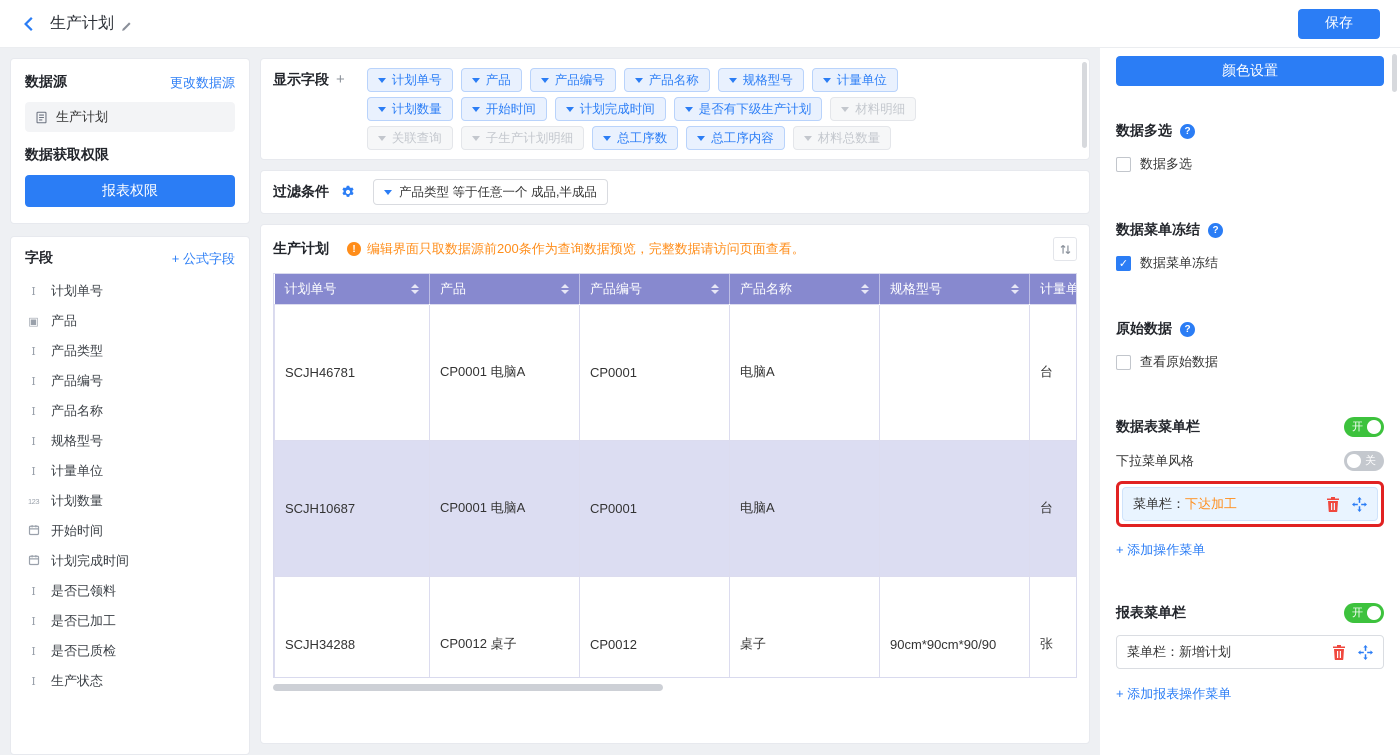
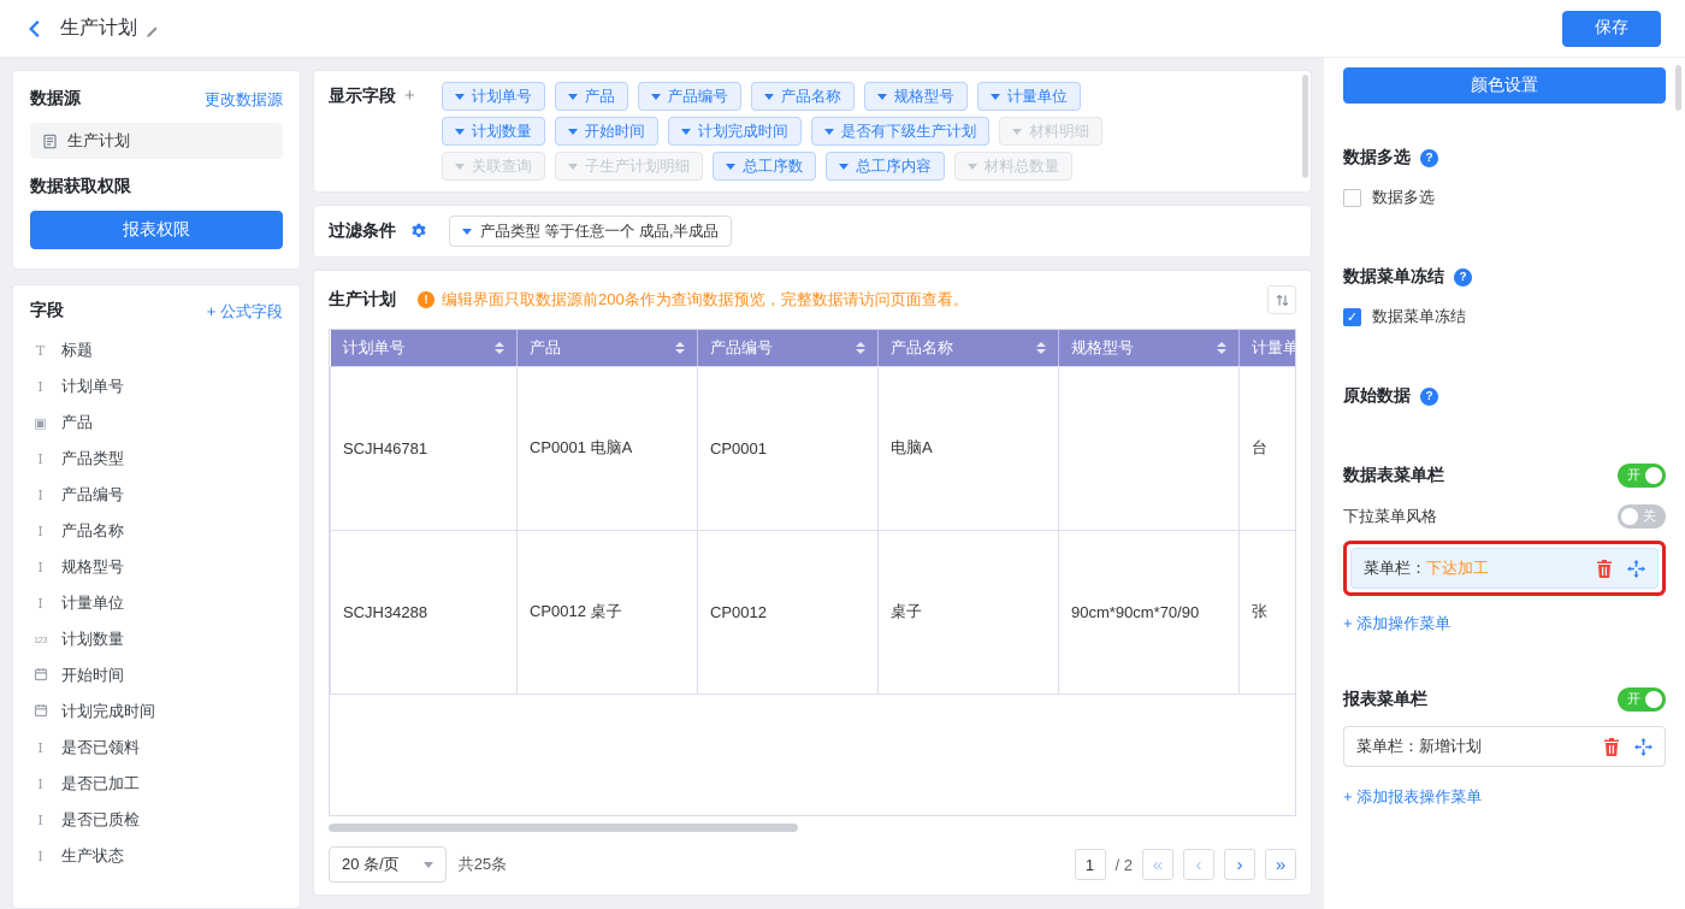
  生产计划
  保存
  数据源
  更改数据源
  生产计划
  数据获取权限
  报表权限
  字段
  + 公式字段
+ T
+ 标题
  I
  计划单号
  ▣
  产品
  I
  产品类型
  I
  产品编号
  I
  产品名称
  I
  规格型号
  I
  计量单位
  123
  计划数量
  开始时间
  计划完成时间
  I
  是否已领料
  I
  是否已加工
  I
  是否已质检
  I
  生产状态
  显示字段 +
  计划单号
  产品
  产品编号
  产品名称
  规格型号
  计量单位
  计划数量
  开始时间
  计划完成时间
  是否有下级生产计划
  材料明细
  关联查询
  子生产计划明细
  总工序数
  总工序内容
  材料总数量
  过滤条件
  产品类型 等于任意一个 成品,半成品
  生产计划
  !
  编辑界面只取数据源前200条作为查询数据预览，完整数据请访问页面查看。
  计划单号	产品	产品编号	产品名称	规格型号	计量单
  SCJH46781	CP0001 电脑A	CP0001	电脑A		台
- SCJH10687	CP0001 电脑A	CP0001	电脑A		台
- SCJH34288	CP0012 桌子	CP0012	桌子	90cm*90cm*90/90	张
+ SCJH34288	CP0012 桌子	CP0012	桌子	90cm*90cm*70/90	张
+ 20 条/页
+ 共25条
+ 1
+ / 2
+ «
+ ‹
+ ›
+ »
  颜色设置
  数据多选
  ?
  数据多选
  数据菜单冻结
  ?
  ✓
  数据菜单冻结
  原始数据
  ?
- 查看原始数据
  数据表菜单栏
  开
  下拉菜单风格
  关
  菜单栏：
  下达加工
  + 添加操作菜单
  报表菜单栏
  开
  菜单栏：
  新增计划
  + 添加报表操作菜单
